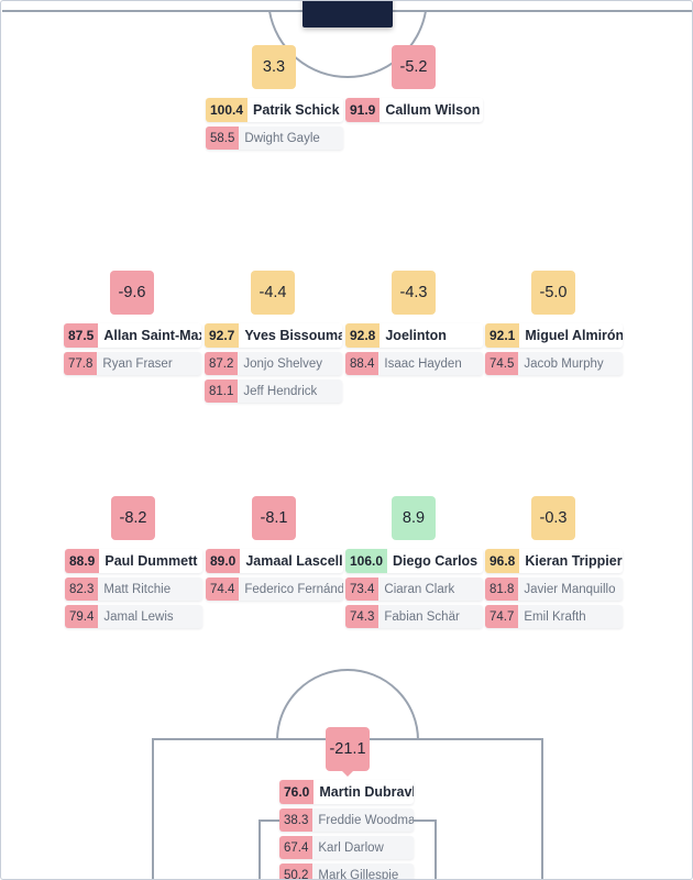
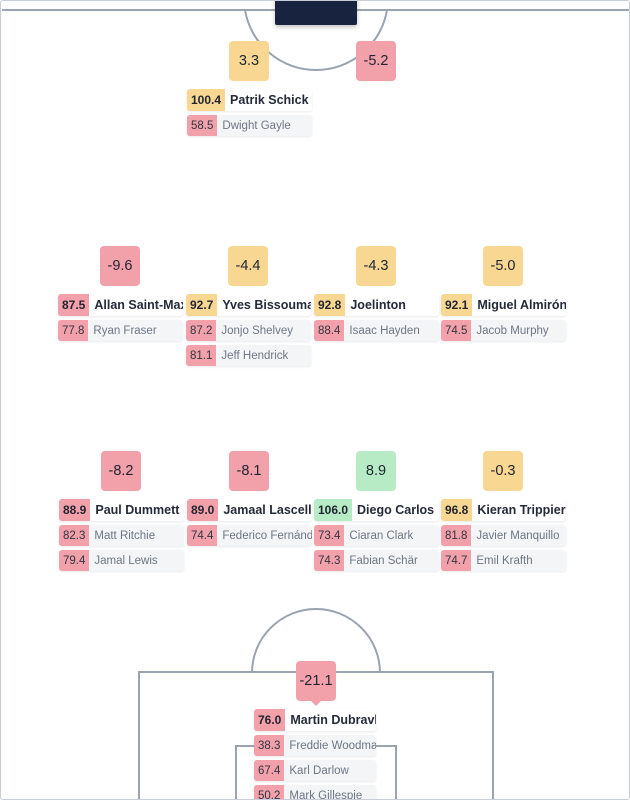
  3.3
  100.4
  Patrik Schick
  58.5
  Dwight Gayle
  -5.2
- 91.9
- Callum Wilson
  -9.6
  87.5
  Allan Saint-Ma
  77.8
  Ryan Fraser
  -4.4
  92.7
  Yves Bissouma
  87.2
  Jonjo Shelvey
  81.1
  Jeff Hendrick
  -4.3
  92.8
  Joelinton
  88.4
  Isaac Hayden
  -5.0
  92.1
  Miguel Almirón
  74.5
  Jacob Murphy
  -8.2
  88.9
  Paul Dummett
  82.3
  Matt Ritchie
  79.4
  Jamal Lewis
  -8.1
  89.0
  Jamaal Lascell
  74.4
  Federico Fernánd
  8.9
  106.0
  Diego Carlos
  73.4
  Ciaran Clark
  74.3
  Fabian Schär
  -0.3
  96.8
  Kieran Trippier
  81.8
  Javier Manquillo
  74.7
  Emil Krafth
  -21.1
  76.0
  Martin Dubrav
  38.3
  Freddie Woodma
  67.4
  Karl Darlow
  50.2
  Mark Gillespie
